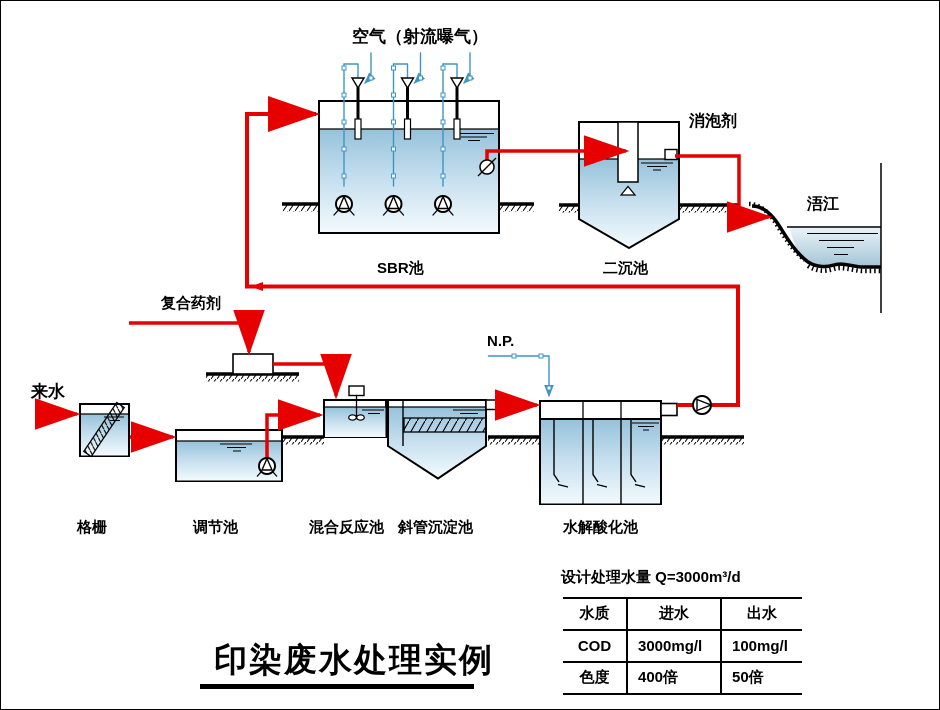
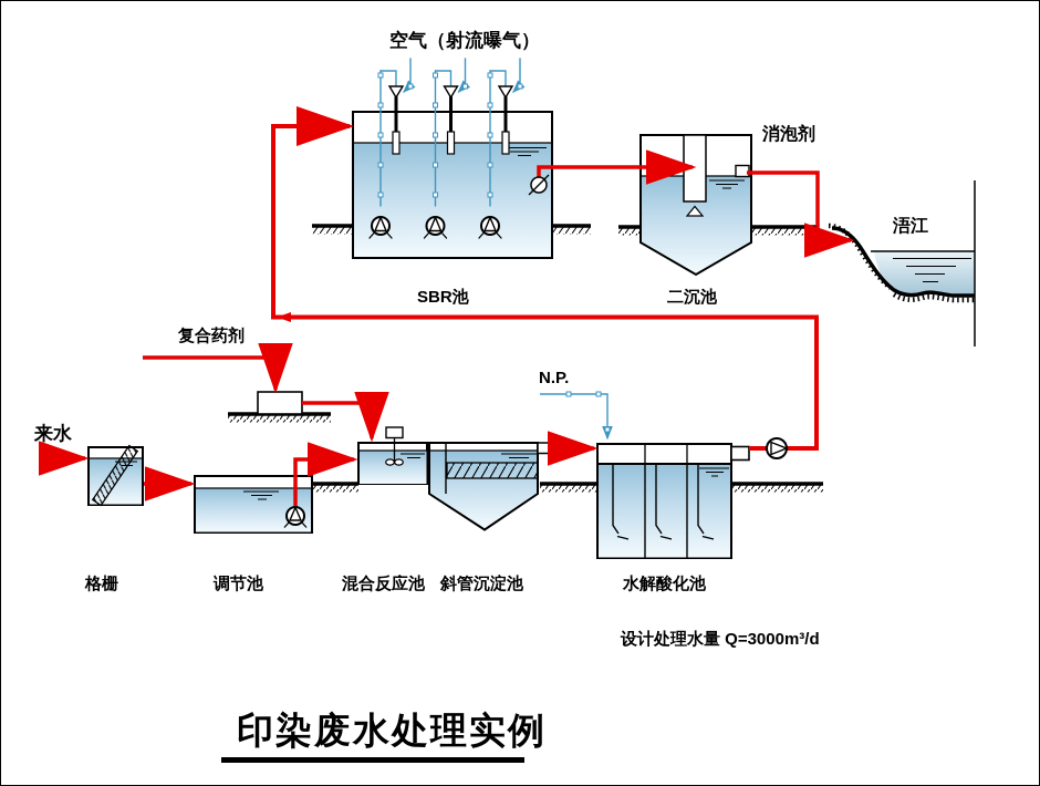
  空气（射流曝气）
  消泡剂
  浯江
  SBR池
  二沉池
  复合药剂
  来水
  N.P.
  格栅
  调节池
  混合反应池
  斜管沉淀池
  水解酸化池
  印染废水处理实例
  设计处理水量 Q=3000m³/d
- 水质	进水	出水
- COD	3000mg/l	100mg/l
- 色度	400倍	50倍
